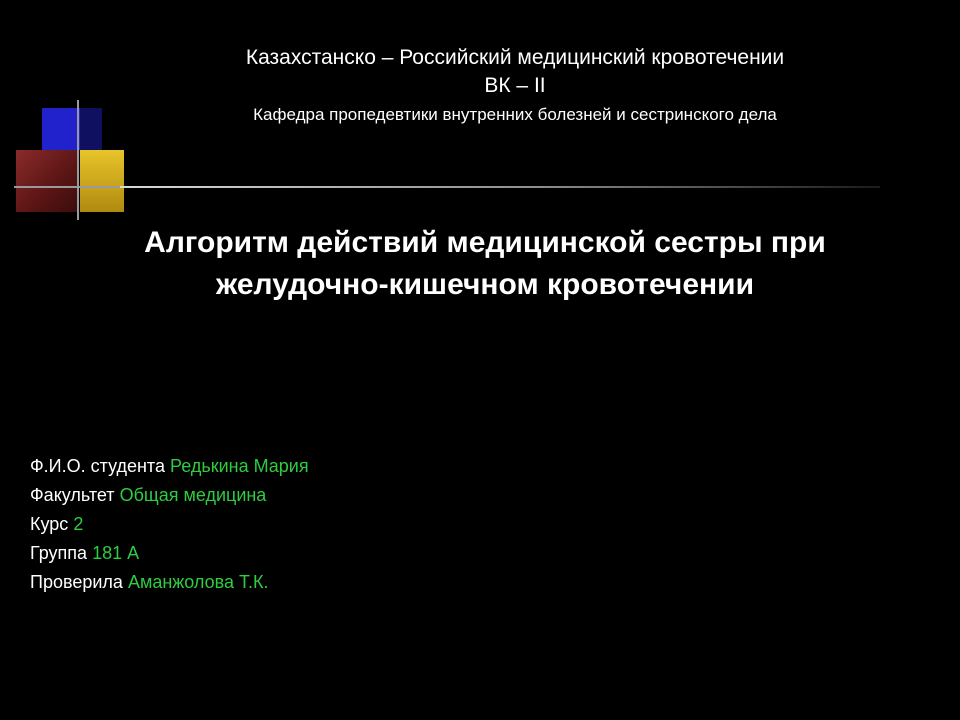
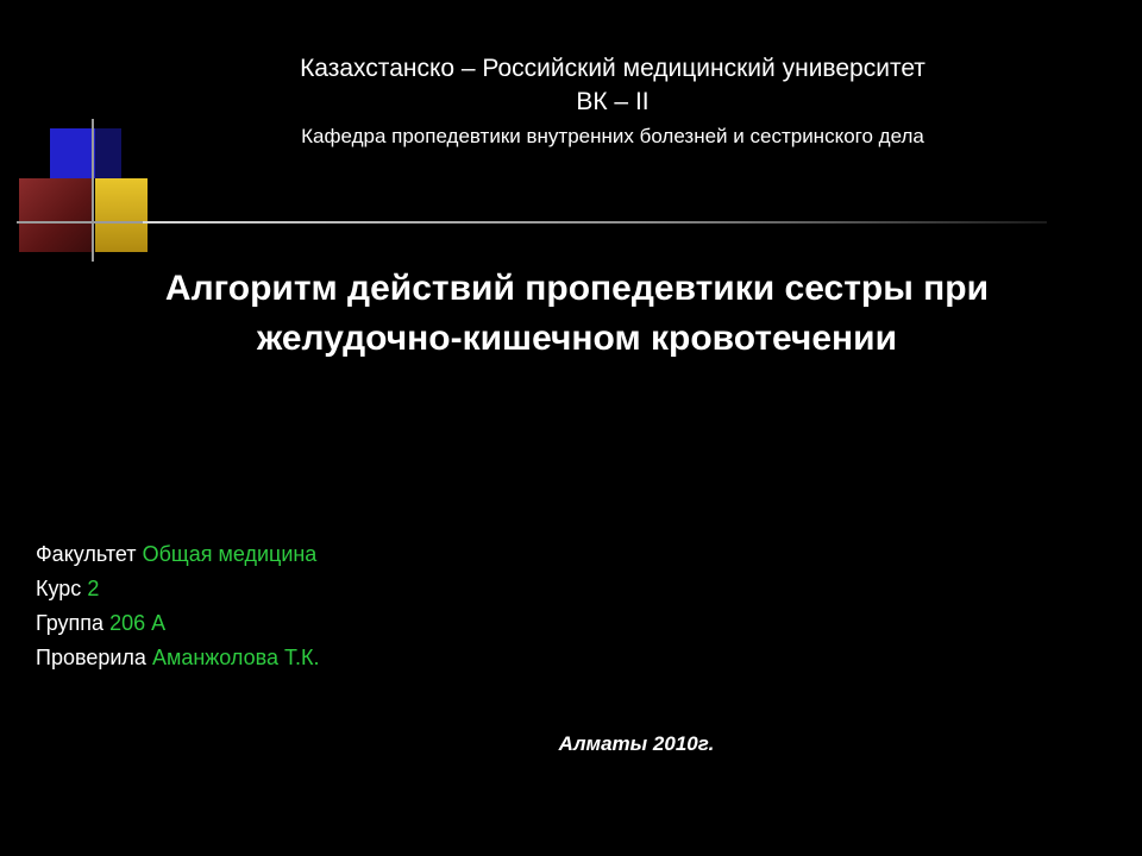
- Казахстанско – Российский медицинский кровотечении
+ Казахстанско – Российский медицинский университет
  ВК – II
  Кафедра пропедевтики внутренних болезней и сестринского дела
- Алгоритм действий медицинской сестры при желудочно-кишечном кровотечении
+ Алгоритм действий пропедевтики сестры при желудочно-кишечном кровотечении
- Ф.И.О. студента Редькина Мария
  Факультет Общая медицина
  Курс 2
- Группа 181 А
+ Группа 206 А
  Проверила Аманжолова Т.К.
+ Алматы 2010г.
